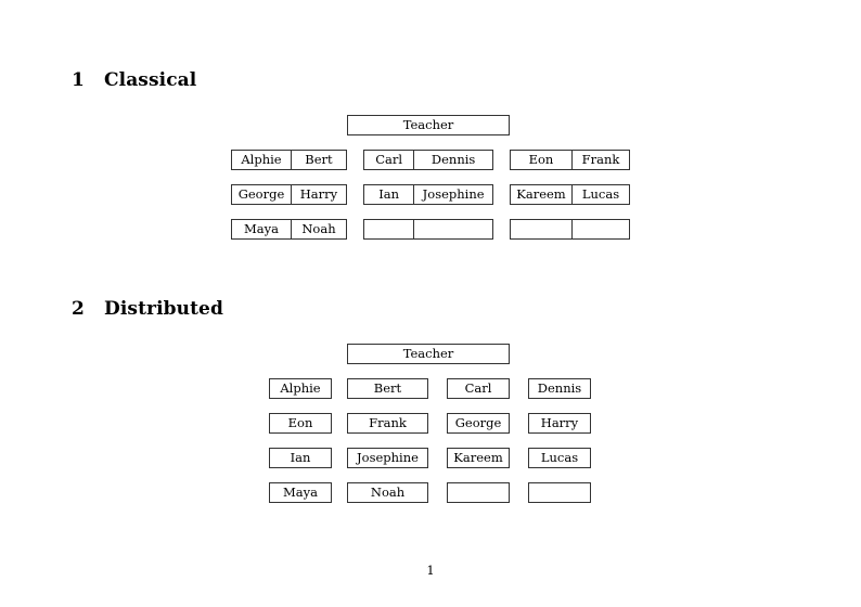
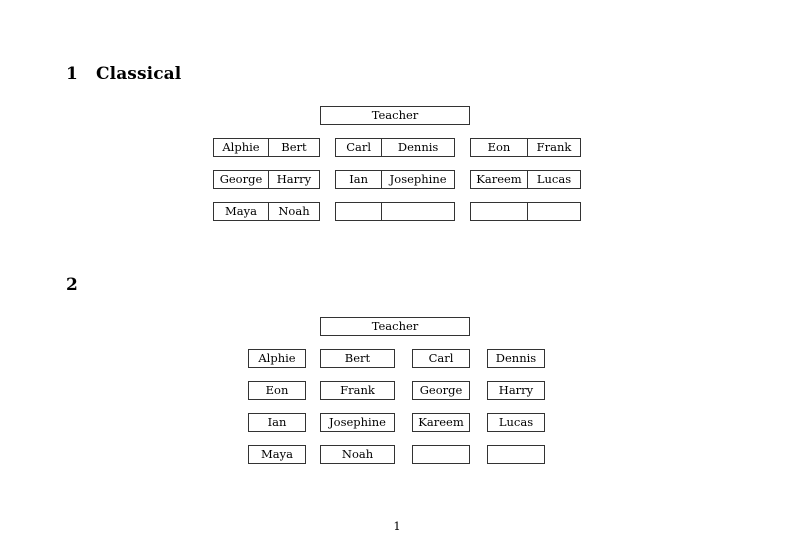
  1
  Classical
  Teacher
  Alphie
  Bert
  George
  Harry
  Maya
  Noah
  Carl
  Dennis
  Ian
  Josephine
  Eon
  Frank
  Kareem
  Lucas
  2
- Distributed
  Teacher
  Alphie
  Bert
  Carl
  Dennis
  Eon
  Frank
  George
  Harry
  Ian
  Josephine
  Kareem
  Lucas
  Maya
  Noah
  1
